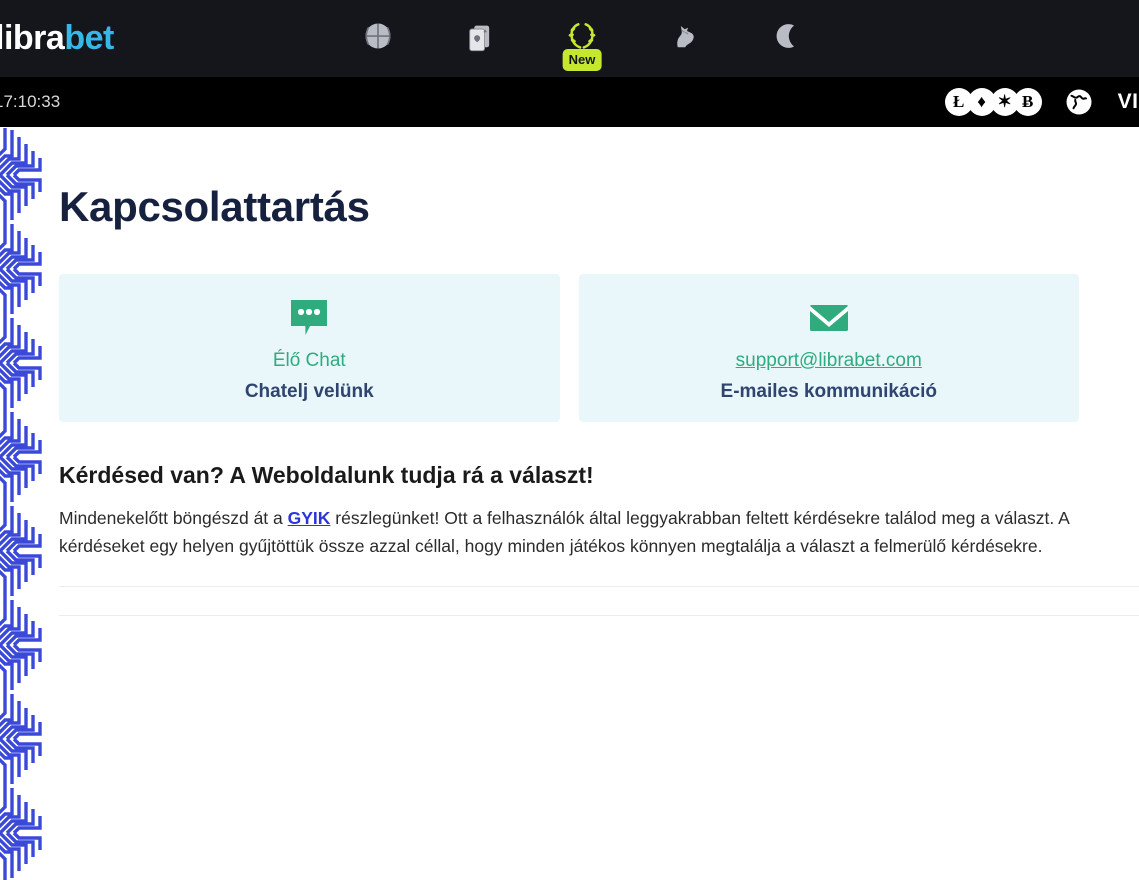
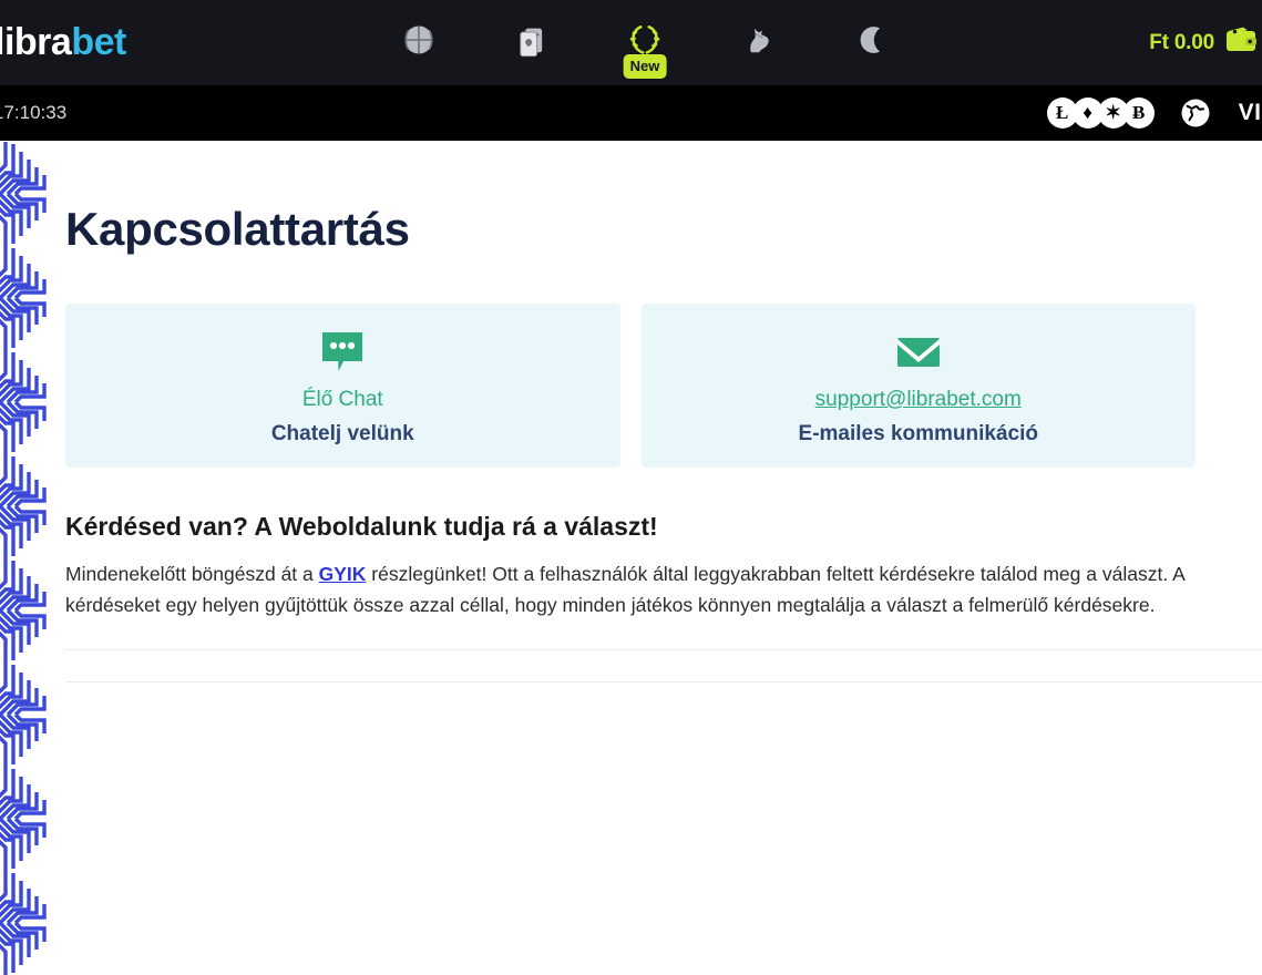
  ibrabet
  New
+ Ft 0.00
  7:10:33
  Ł
  ♦
  ✶
  Ƀ
  Kapcsolattartás
  Élő Chat
  Chatelj velünk
  support@librabet.com
  E-mailes kommunikáció
  Kérdésed van? A Weboldalunk tudja rá a választ!
  Mindenekelőtt böngészd át a GYIK részlegünket! Ott a felhasználók által leggyakrabban feltett kérdésekre találod meg a választ. A kérdéseket egy helyen gyűjtöttük össze azzal céllal, hogy minden játékos könnyen megtalálja a választ a felmerülő kérdésekre.
